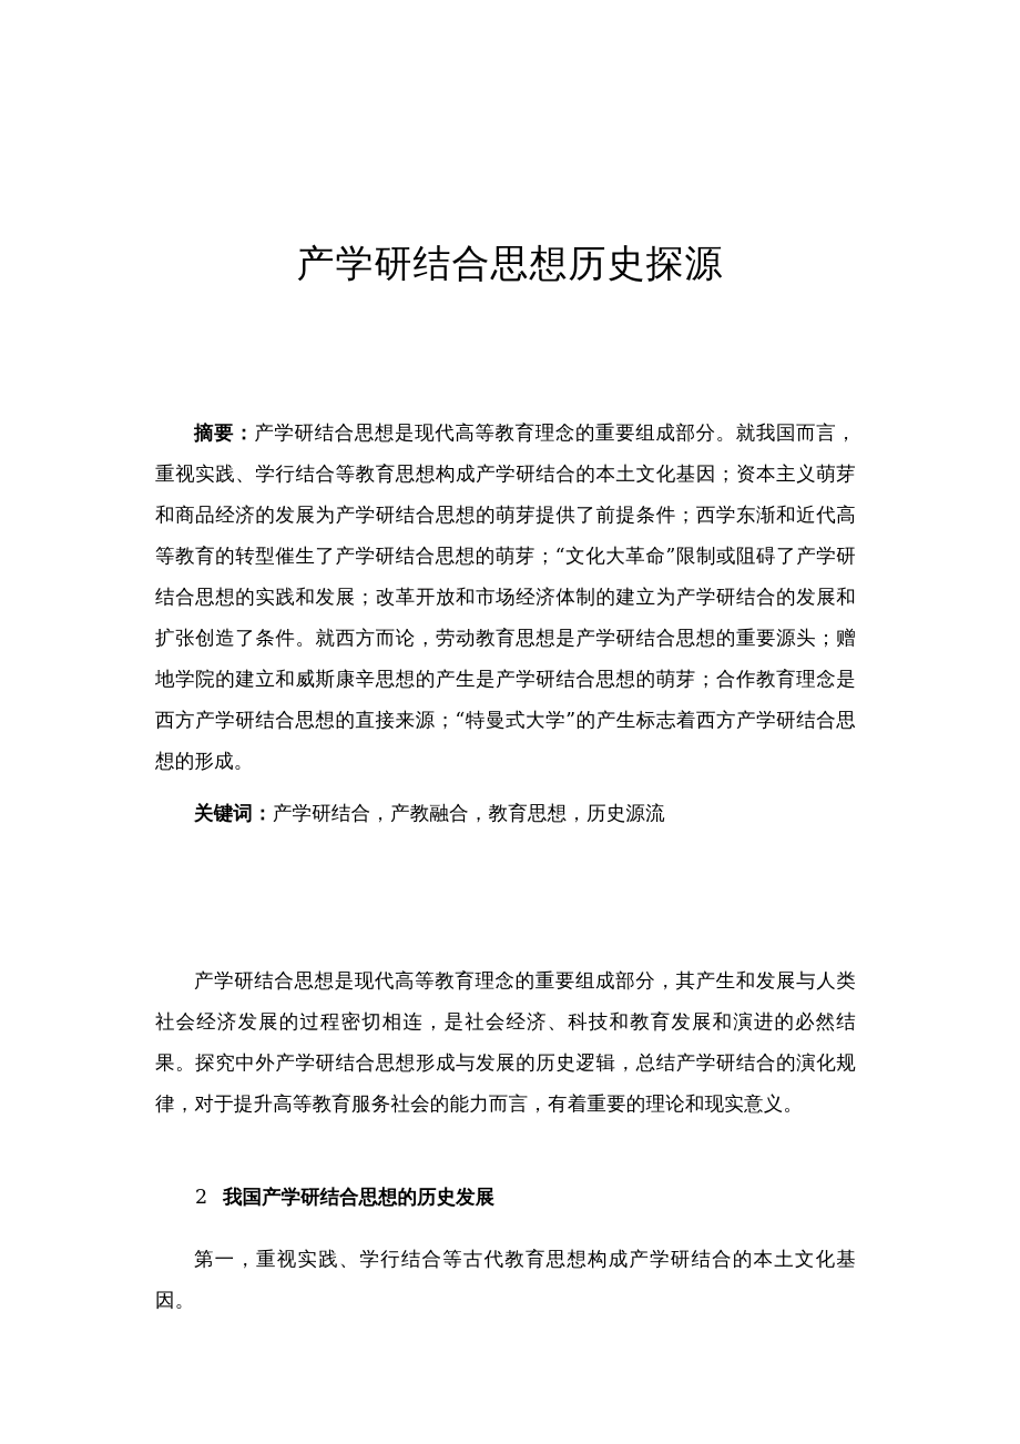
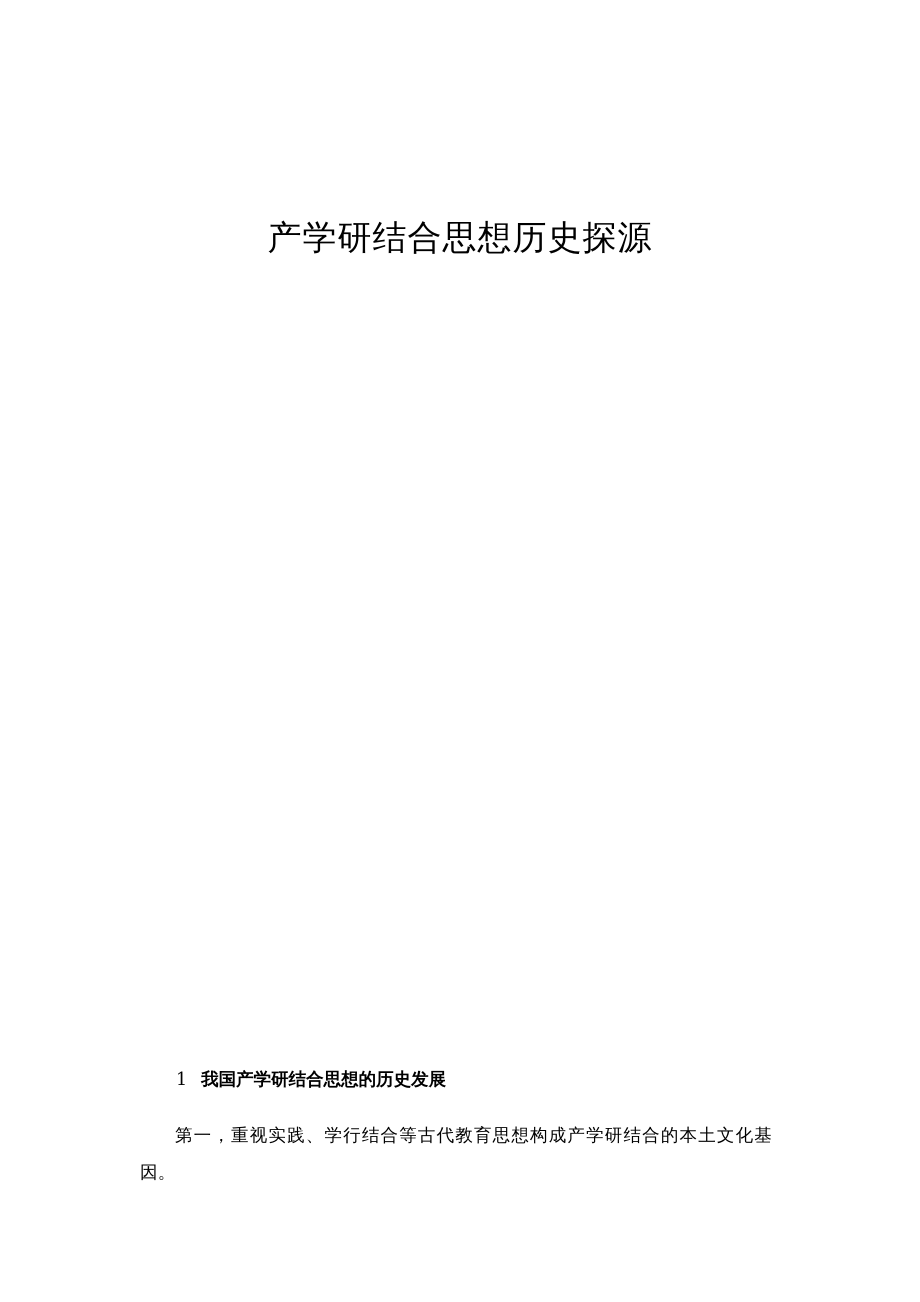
  产学研结合思想历史探源
- 摘要：产学研结合思想是现代高等教育理念的重要组成部分。就我国而言，重视实践、学行结合等教育思想构成产学研结合的本土文化基因；资本主义萌芽和商品经济的发展为产学研结合思想的萌芽提供了前提条件；西学东渐和近代高等教育的转型催生了产学研结合思想的萌芽；“文化大革命”限制或阻碍了产学研结合思想的实践和发展；改革开放和市场经济体制的建立为产学研结合的发展和扩张创造了条件。就西方而论，劳动教育思想是产学研结合思想的重要源头；赠地学院的建立和威斯康辛思想的产生是产学研结合思想的萌芽；合作教育理念是西方产学研结合思想的直接来源；“特曼式大学”的产生标志着西方产学研结合思想的形成。
- 关键词：产学研结合，产教融合，教育思想，历史源流
- 产学研结合思想是现代高等教育理念的重要组成部分，其产生和发展与人类社会经济发展的过程密切相连，是社会经济、科技和教育发展和演进的必然结果。探究中外产学研结合思想形成与发展的历史逻辑，总结产学研结合的演化规律，对于提升高等教育服务社会的能力而言，有着重要的理论和现实意义。
- 2 我国产学研结合思想的历史发展
+ 1 我国产学研结合思想的历史发展
  第一，重视实践、学行结合等古代教育思想构成产学研结合的本土文化基因。
